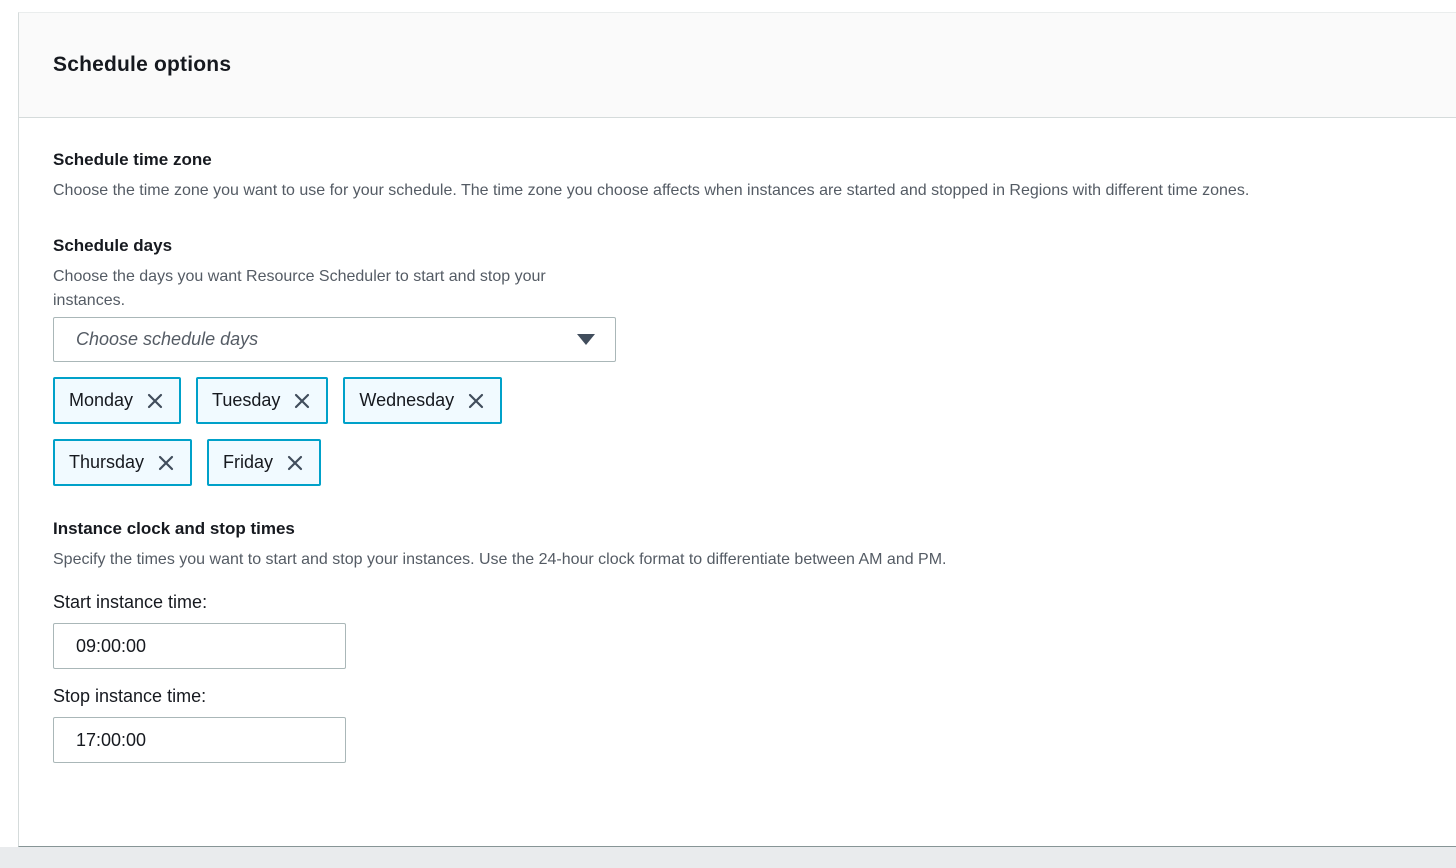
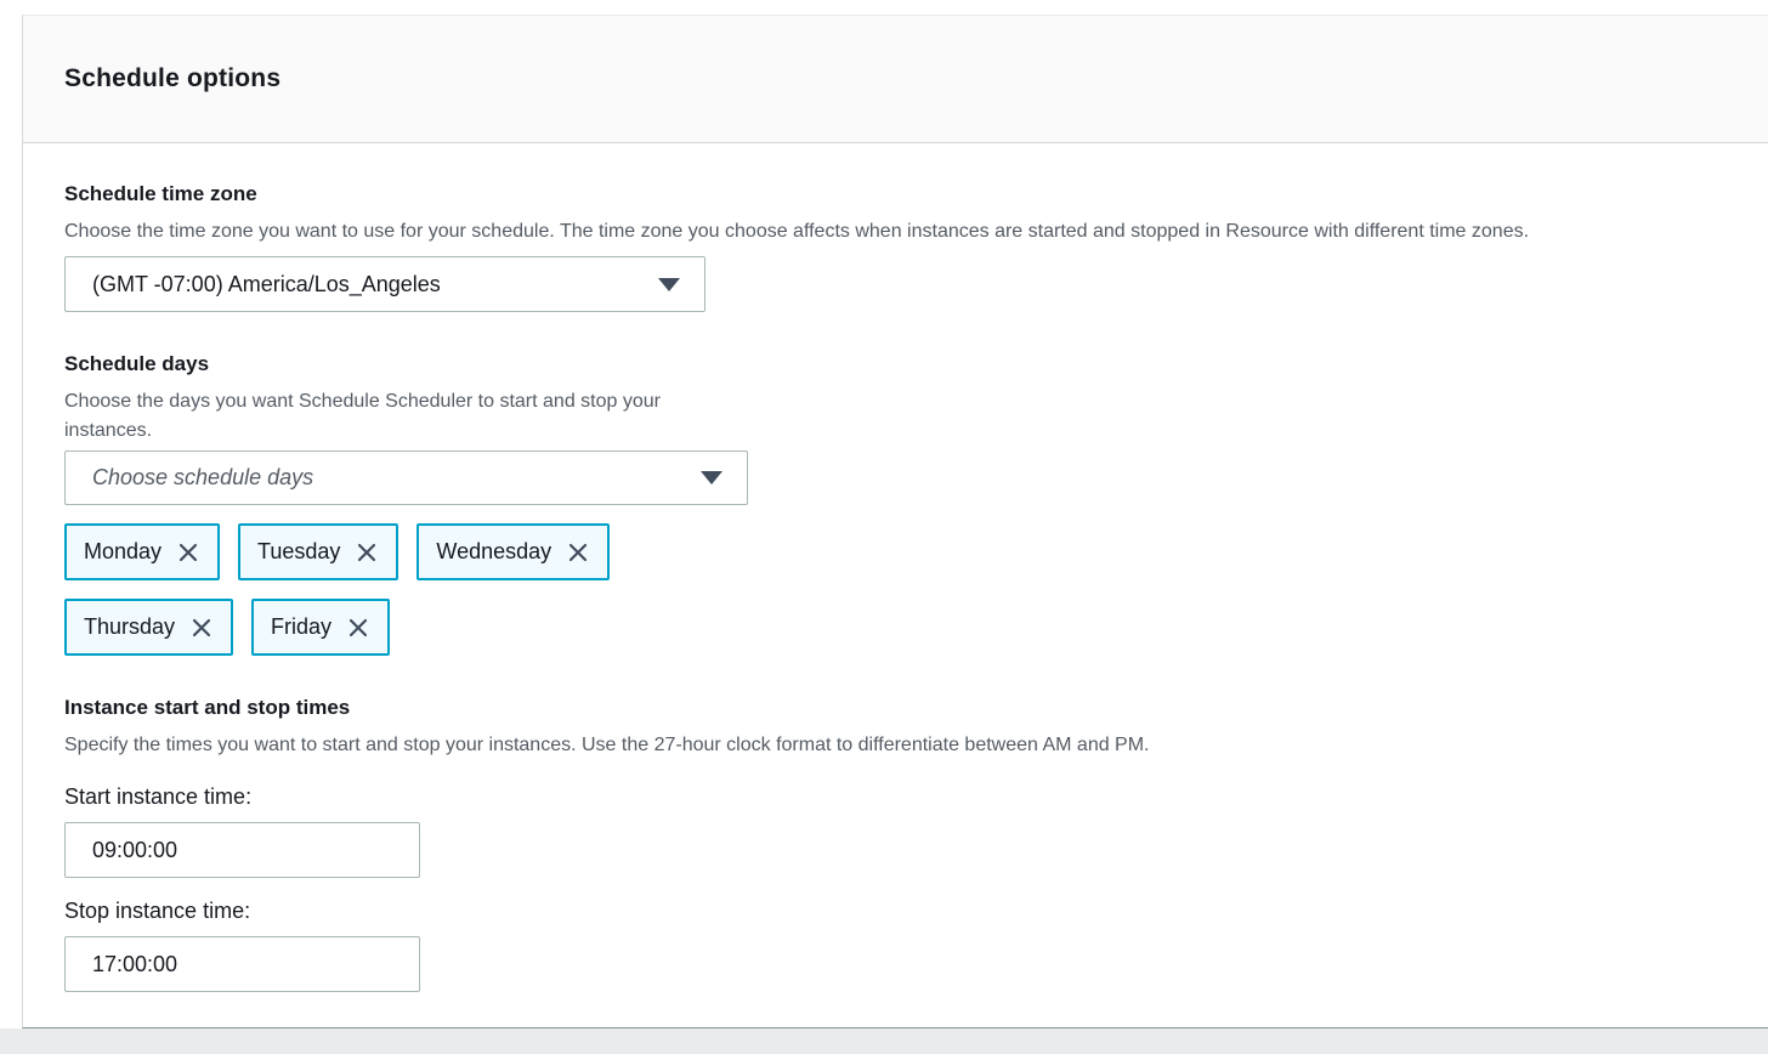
  Schedule options
  Schedule time zone
- Choose the time zone you want to use for your schedule. The time zone you choose affects when instances are started and stopped in Regions with different time zones.
+ Choose the time zone you want to use for your schedule. The time zone you choose affects when instances are started and stopped in Resource with different time zones.
+ (GMT -07:00) America/Los_Angeles
  Schedule days
- Choose the days you want Resource Scheduler to start and stop your instances.
+ Choose the days you want Schedule Scheduler to start and stop your instances.
  Choose schedule days
  Monday
  Tuesday
  Wednesday
  Thursday
  Friday
- Instance clock and stop times
+ Instance start and stop times
- Specify the times you want to start and stop your instances. Use the 24-hour clock format to differentiate between AM and PM.
+ Specify the times you want to start and stop your instances. Use the 27-hour clock format to differentiate between AM and PM.
  Start instance time:
  09:00:00
  Stop instance time:
  17:00:00
